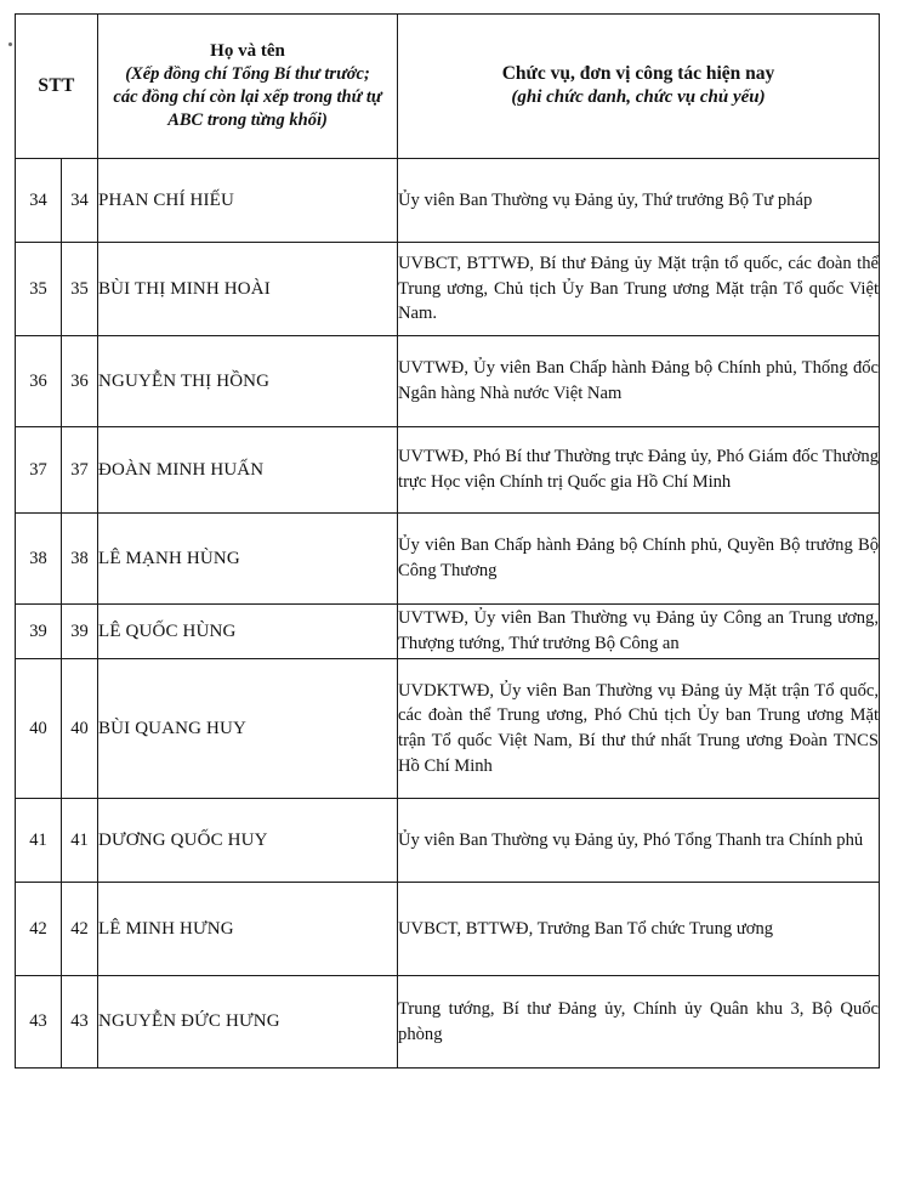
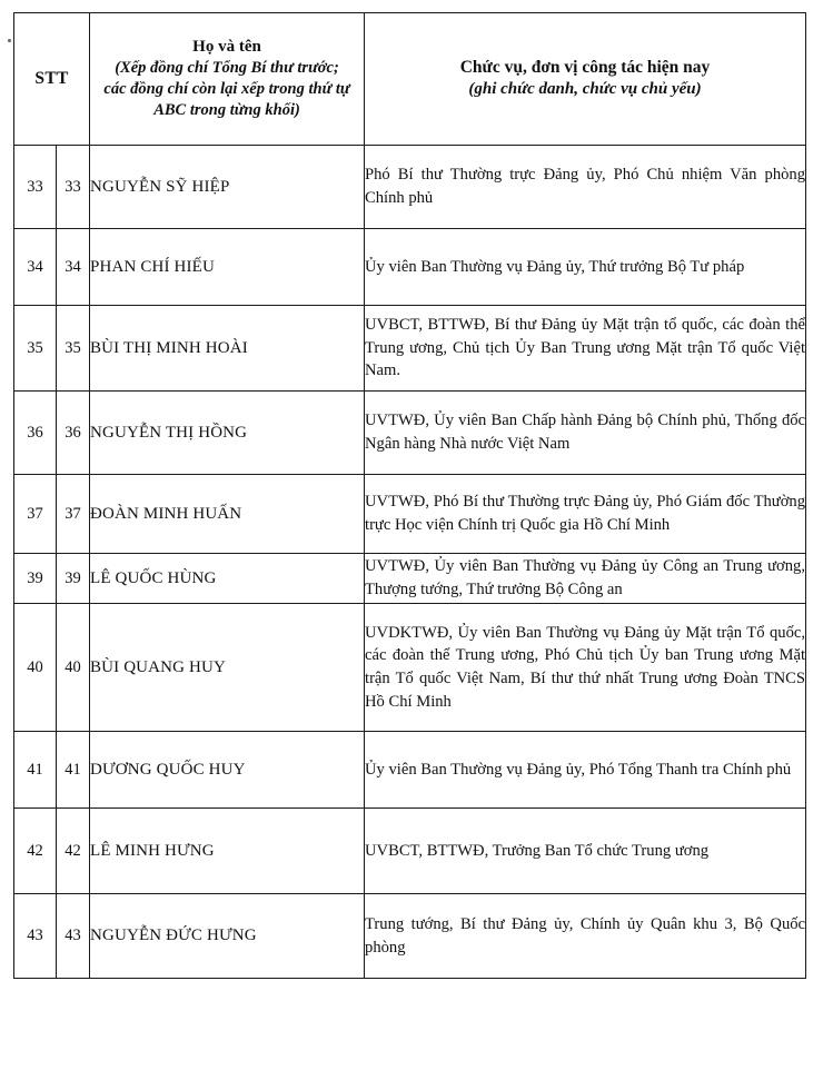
  STT	Họ và tên (Xếp đồng chí Tổng Bí thư trước; các đồng chí còn lại xếp trong thứ tự ABC trong từng khối)	Chức vụ, đơn vị công tác hiện nay (ghi chức danh, chức vụ chủ yếu)
+ 33	33	NGUYỄN SỸ HIỆP	Phó Bí thư Thường trực Đảng ủy, Phó Chủ nhiệm Văn phòng Chính phủ
  34	34	PHAN CHÍ HIẾU	Ủy viên Ban Thường vụ Đảng ủy, Thứ trưởng Bộ Tư pháp
  35	35	BÙI THỊ MINH HOÀI	UVBCT, BTTWĐ, Bí thư Đảng ủy Mặt trận tổ quốc, các đoàn thể Trung ương, Chủ tịch Ủy Ban Trung ương Mặt trận Tổ quốc Việt Nam.
  36	36	NGUYỄN THỊ HỒNG	UVTWĐ, Ủy viên Ban Chấp hành Đảng bộ Chính phủ, Thống đốc Ngân hàng Nhà nước Việt Nam
  37	37	ĐOÀN MINH HUẤN	UVTWĐ, Phó Bí thư Thường trực Đảng ủy, Phó Giám đốc Thường trực Học viện Chính trị Quốc gia Hồ Chí Minh
- 38	38	LÊ MẠNH HÙNG	Ủy viên Ban Chấp hành Đảng bộ Chính phủ, Quyền Bộ trưởng Bộ Công Thương
  39	39	LÊ QUỐC HÙNG	UVTWĐ, Ủy viên Ban Thường vụ Đảng ủy Công an Trung ương, Thượng tướng, Thứ trưởng Bộ Công an
  40	40	BÙI QUANG HUY	UVDKTWĐ, Ủy viên Ban Thường vụ Đảng ủy Mặt trận Tổ quốc, các đoàn thể Trung ương, Phó Chủ tịch Ủy ban Trung ương Mặt trận Tổ quốc Việt Nam, Bí thư thứ nhất Trung ương Đoàn TNCS Hồ Chí Minh
  41	41	DƯƠNG QUỐC HUY	Ủy viên Ban Thường vụ Đảng ủy, Phó Tổng Thanh tra Chính phủ
  42	42	LÊ MINH HƯNG	UVBCT, BTTWĐ, Trưởng Ban Tổ chức Trung ương
  43	43	NGUYỄN ĐỨC HƯNG	Trung tướng, Bí thư Đảng ủy, Chính ủy Quân khu 3, Bộ Quốc phòng
